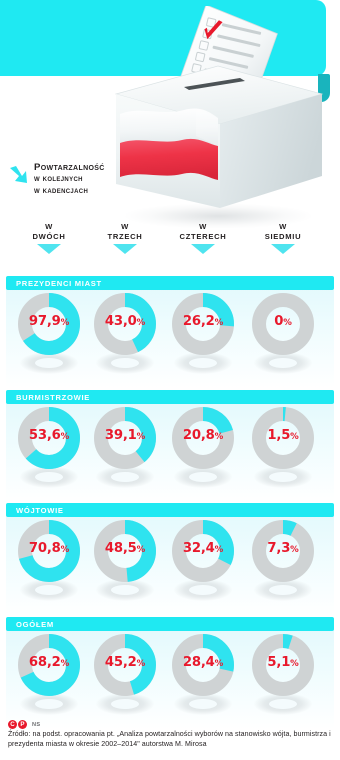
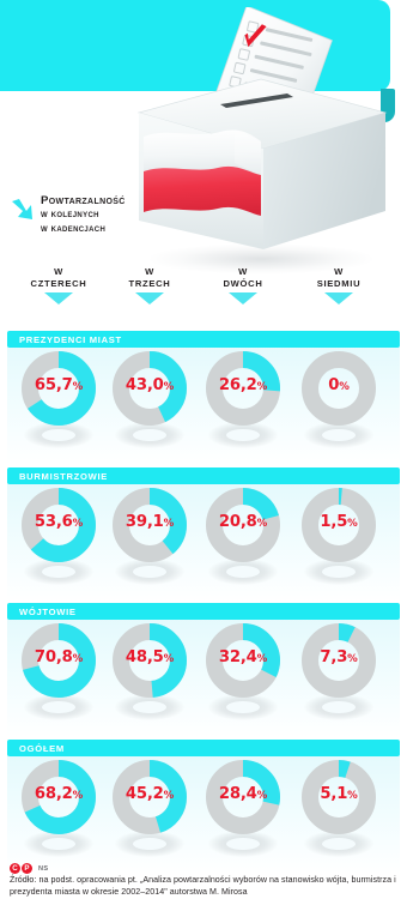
  Powtarzalność w kolejnych w kadencjach
- W DWÓCH
+ W CZTERECH
  W TRZECH
- W CZTERECH
+ W DWÓCH
  W SIEDMIU
  PREZYDENCI MIAST
- 97,9%
+ 65,7%
  43,0%
  26,2%
  0%
  BURMISTRZOWIE
  53,6%
  39,1%
  20,8%
  1,5%
  WÓJTOWIE
  70,8%
  48,5%
  32,4%
  7,3%
  OGÓŁEM
  68,2%
  45,2%
  28,4%
  5,1%
  Źródło: na podst. opracowania pt. „Analiza powtarzalności wyborów na stanowisko wójta, burmistrza i prezydenta miasta w okresie 2002–2014" autorstwa M. Mirosa
